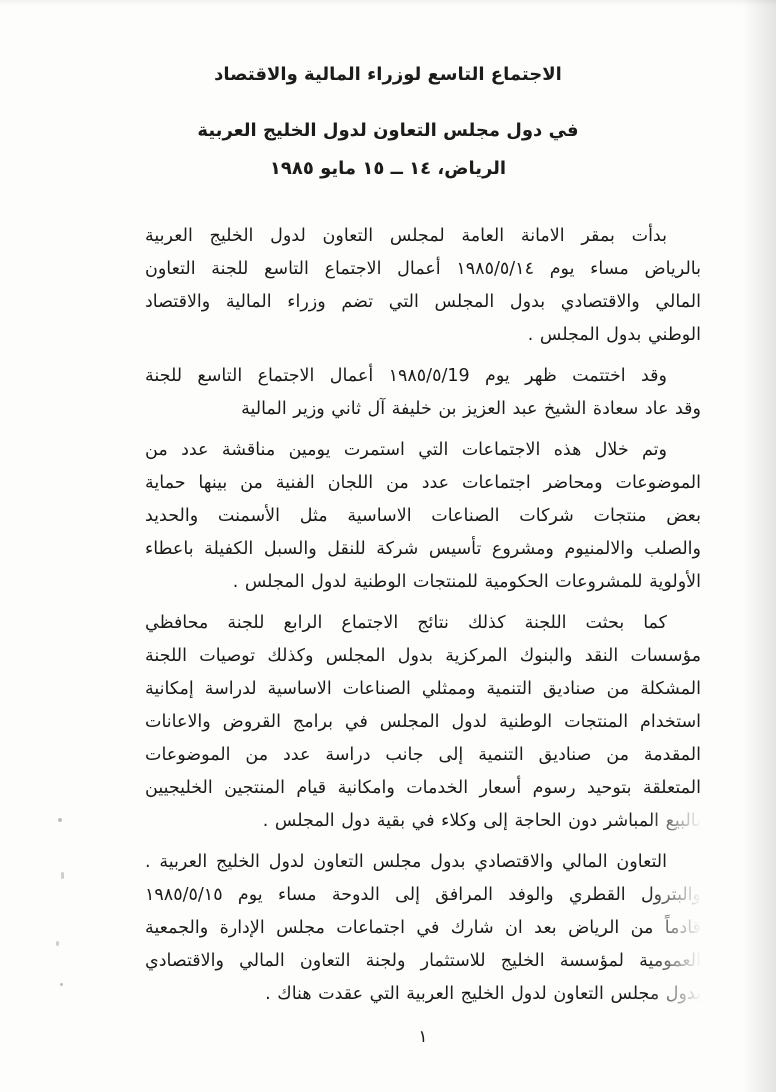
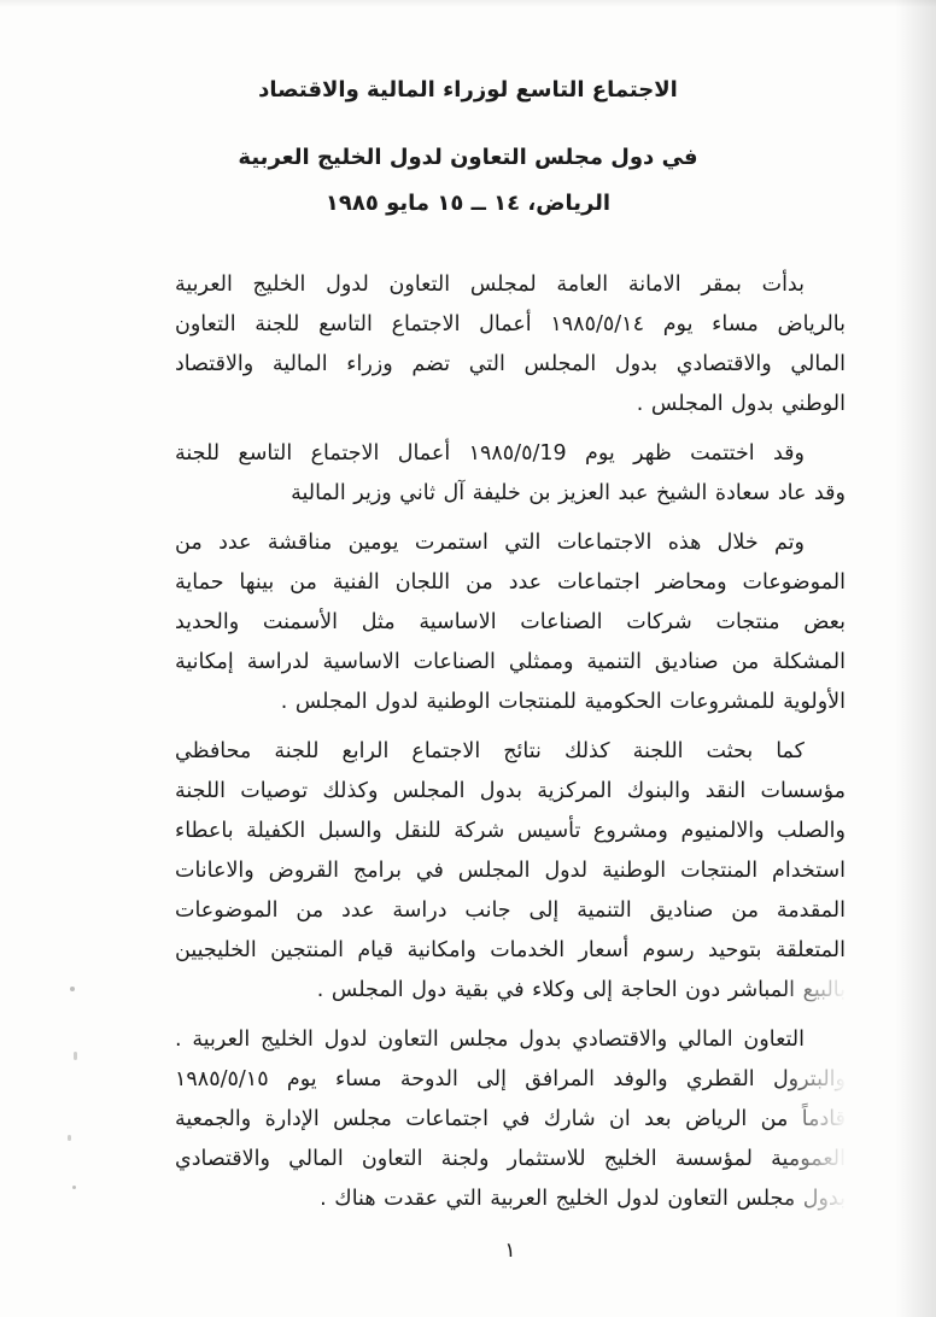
  الاجتماع التاسع لوزراء المالية والاقتصاد
  في دول مجلس التعاون لدول الخليج العربية
  الرياض، ١٤ ــ ١٥ مايو ١٩٨٥
  بدأت بمقر الامانة العامة لمجلس التعاون لدول الخليج العربية
  بالرياض مساء يوم ١٩٨٥/٥/١٤ أعمال الاجتماع التاسع للجنة التعاون
  المالي والاقتصادي بدول المجلس التي تضم وزراء المالية والاقتصاد
  الوطني بدول المجلس .
  وقد اختتمت ظهر يوم ١٩٨٥/٥/19 أعمال الاجتماع التاسع للجنة
  وقد عاد سعادة الشيخ عبد العزيز بن خليفة آل ثاني وزير المالية
  وتم خلال هذه الاجتماعات التي استمرت يومين مناقشة عدد من
  الموضوعات ومحاضر اجتماعات عدد من اللجان الفنية من بينها حماية
  بعض منتجات شركات الصناعات الاساسية مثل الأسمنت والحديد
- والصلب والالمنيوم ومشروع تأسيس شركة للنقل والسبل الكفيلة باعطاء
+ المشكلة من صناديق التنمية وممثلي الصناعات الاساسية لدراسة إمكانية
  الأولوية للمشروعات الحكومية للمنتجات الوطنية لدول المجلس .
  كما بحثت اللجنة كذلك نتائج الاجتماع الرابع للجنة محافظي
  مؤسسات النقد والبنوك المركزية بدول المجلس وكذلك توصيات اللجنة
- المشكلة من صناديق التنمية وممثلي الصناعات الاساسية لدراسة إمكانية
+ والصلب والالمنيوم ومشروع تأسيس شركة للنقل والسبل الكفيلة باعطاء
  استخدام المنتجات الوطنية لدول المجلس في برامج القروض والاعانات
  المقدمة من صناديق التنمية إلى جانب دراسة عدد من الموضوعات
  المتعلقة بتوحيد رسوم أسعار الخدمات وامكانية قيام المنتجين الخليجيين
  مباشر دون الحاجة إلى وكلاء في بقية دول المجلس .
  التعاون المالي والاقتصادي بدول مجلس التعاون لدول الخليج العربية .
  القطري والوفد المرافق إلى الدوحة مساء يوم ١٩٨٥/٥/١٥
  ن الرياض بعد ان شارك في اجتماعات مجلس الإدارة والجمعية
  ة لمؤسسة الخليج للاستثمار ولجنة التعاون المالي والاقتصادي
  جلس التعاون لدول الخليج العربية التي عقدت هناك .
  ١
